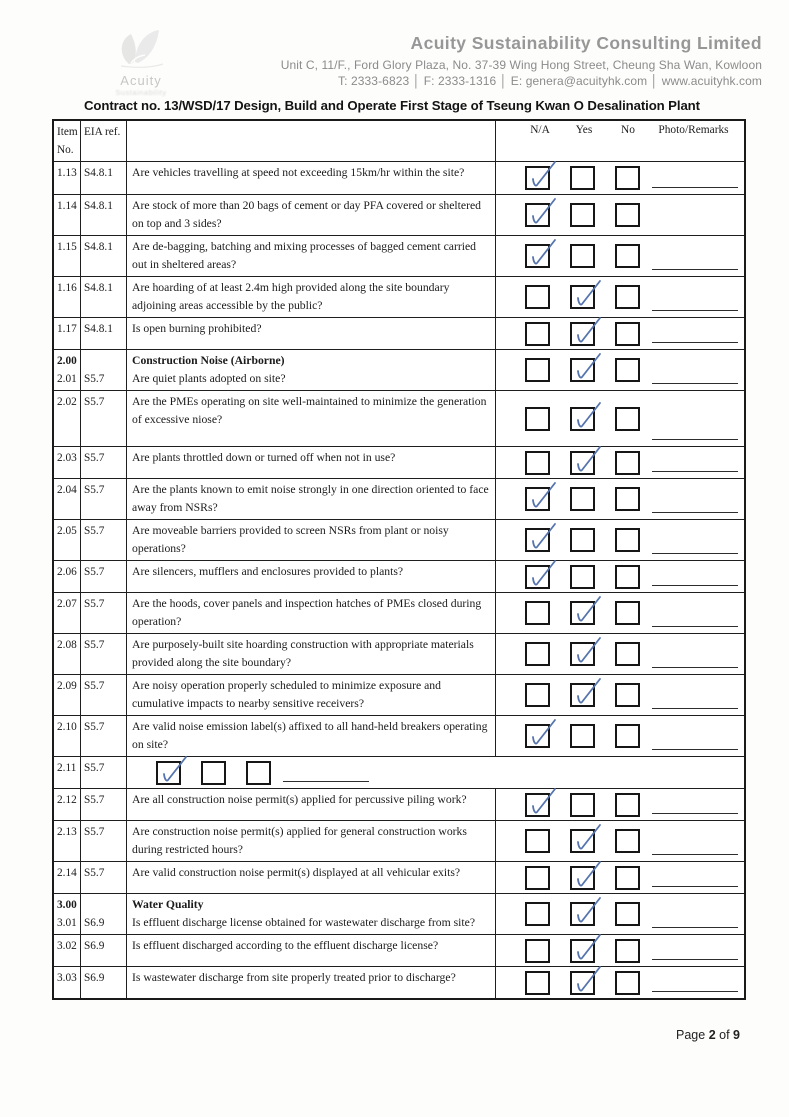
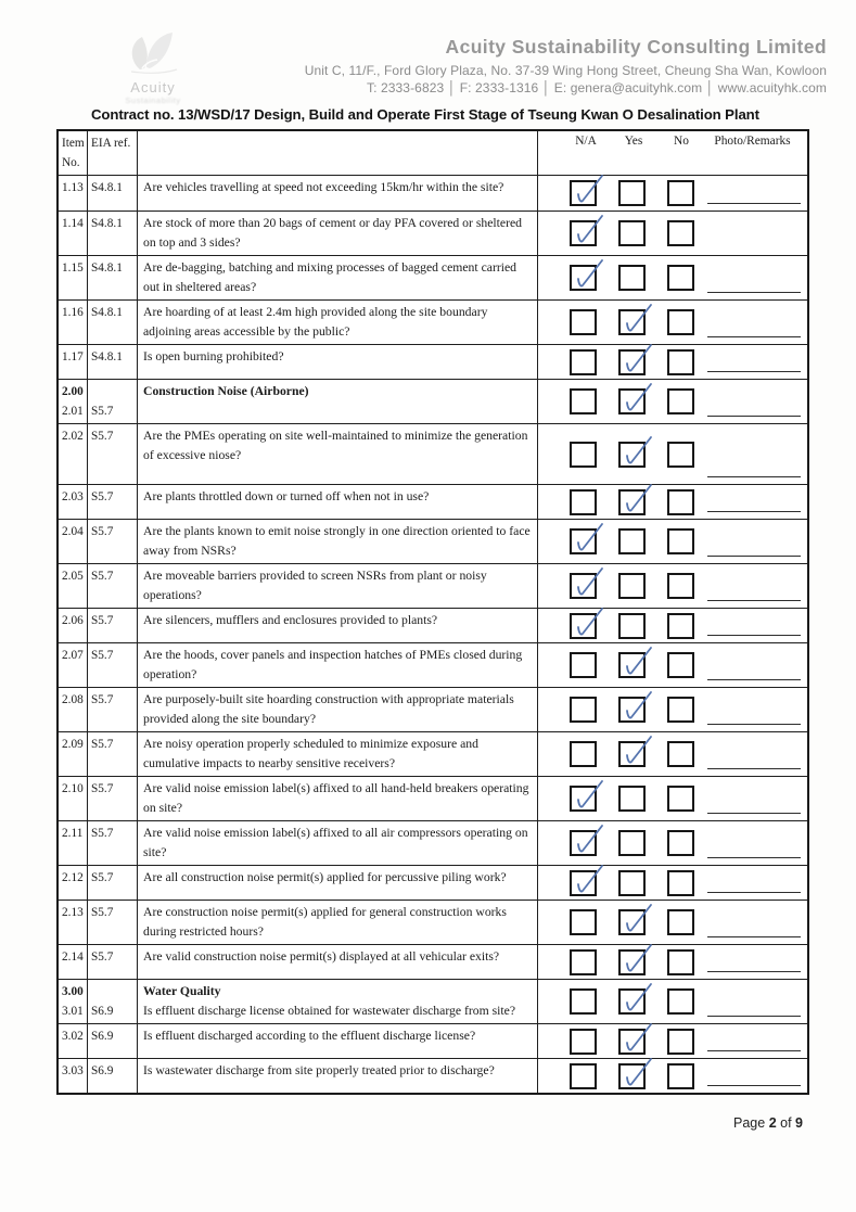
  Acuity
  Acuity Sustainability Consulting Limited
  Unit C, 11/F., Ford Glory Plaza, No. 37-39 Wing Hong Street, Cheung Sha Wan, Kowloon
  T: 2333-6823 │ F: 2333-1316 │ E: genera@acuityhk.com │ www.acuityhk.com
  Contract no. 13/WSD/17 Design, Build and Operate First Stage of Tseung Kwan O Desalination Plant
  Item
  No.
  EIA ref.
  N/A
  Yes
  No
  Photo/Remarks
  1.13
  S4.8.1
  Are vehicles travelling at speed not exceeding 15km/hr within the site?
  1.14
  S4.8.1
  Are stock of more than 20 bags of cement or day PFA covered or sheltered on top and 3 sides?
  1.15
  S4.8.1
  Are de-bagging, batching and mixing processes of bagged cement carried out in sheltered areas?
  1.16
  S4.8.1
  Are hoarding of at least 2.4m high provided along the site boundary adjoining areas accessible by the public?
  1.17
  S4.8.1
  Is open burning prohibited?
  2.00
  2.01
  S5.7
  Construction Noise (Airborne)
- Are quiet plants adopted on site?
  2.02
  S5.7
  Are the PMEs operating on site well-maintained to minimize the generation of excessive niose?
  2.03
  S5.7
  Are plants throttled down or turned off when not in use?
  2.04
  S5.7
  Are the plants known to emit noise strongly in one direction oriented to face away from NSRs?
  2.05
  S5.7
  Are moveable barriers provided to screen NSRs from plant or noisy operations?
  2.06
  S5.7
  Are silencers, mufflers and enclosures provided to plants?
  2.07
  S5.7
  Are the hoods, cover panels and inspection hatches of PMEs closed during operation?
  2.08
  S5.7
  Are purposely-built site hoarding construction with appropriate materials provided along the site boundary?
  2.09
  S5.7
  Are noisy operation properly scheduled to minimize exposure and cumulative impacts to nearby sensitive receivers?
  2.10
  S5.7
  Are valid noise emission label(s) affixed to all hand-held breakers operating on site?
  2.11
  S5.7
+ Are valid noise emission label(s) affixed to all air compressors operating on site?
  2.12
  S5.7
  Are all construction noise permit(s) applied for percussive piling work?
  2.13
  S5.7
  Are construction noise permit(s) applied for general construction works during restricted hours?
  2.14
  S5.7
  Are valid construction noise permit(s) displayed at all vehicular exits?
  3.00
  3.01
  S6.9
  Water Quality
  Is effluent discharge license obtained for wastewater discharge from site?
  3.02
  S6.9
  Is effluent discharged according to the effluent discharge license?
  3.03
  S6.9
  Is wastewater discharge from site properly treated prior to discharge?
  Page 2 of 9
